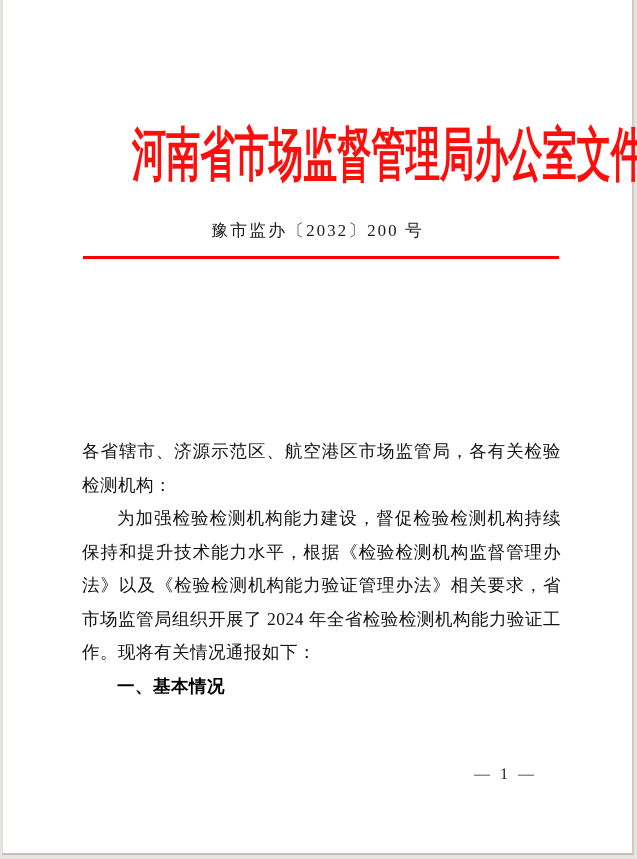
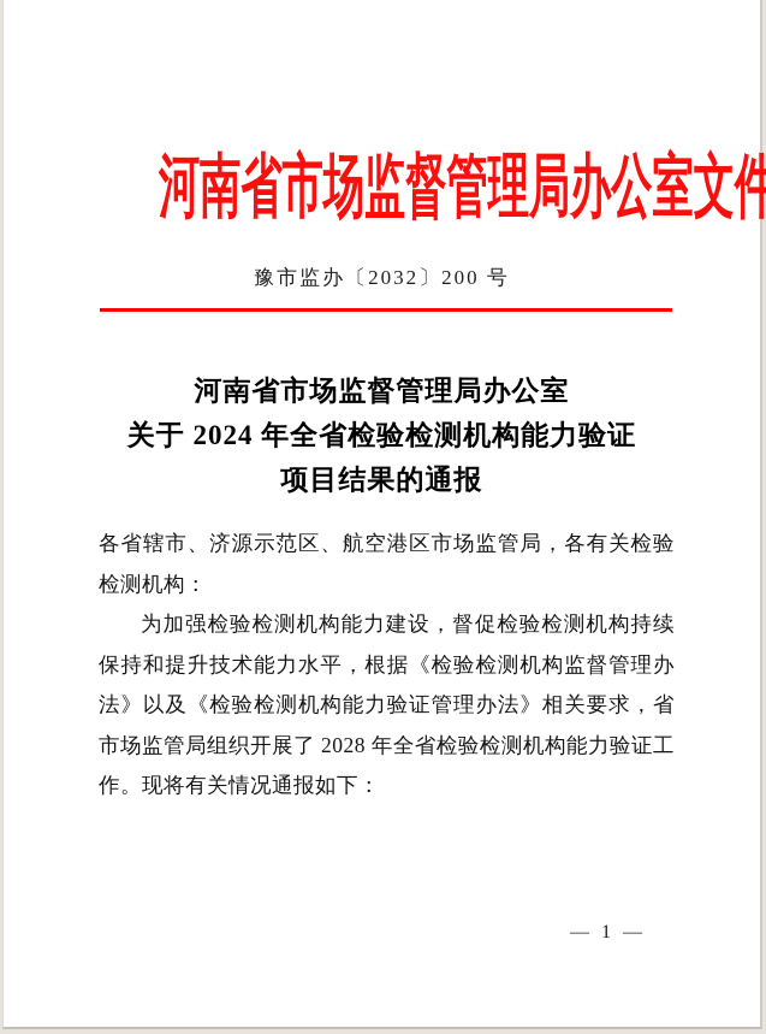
  河南省市场监督管理局办公室文件
  豫市监办〔2032〕200 号
+ 河南省市场监督管理局办公室
+ 关于 2024 年全省检验检测机构能力验证
+ 项目结果的通报
  各省辖市、济源示范区、航空港区市场监管局，各有关检验检测机构：
- 为加强检验检测机构能力建设，督促检验检测机构持续保持和提升技术能力水平，根据《检验检测机构监督管理办法》以及《检验检测机构能力验证管理办法》相关要求，省市场监管局组织开展了 2024 年全省检验检测机构能力验证工作。现将有关情况通报如下：
+ 为加强检验检测机构能力建设，督促检验检测机构持续保持和提升技术能力水平，根据《检验检测机构监督管理办法》以及《检验检测机构能力验证管理办法》相关要求，省市场监管局组织开展了 2028 年全省检验检测机构能力验证工作。现将有关情况通报如下：
- 一、基本情况
  — 1 —
